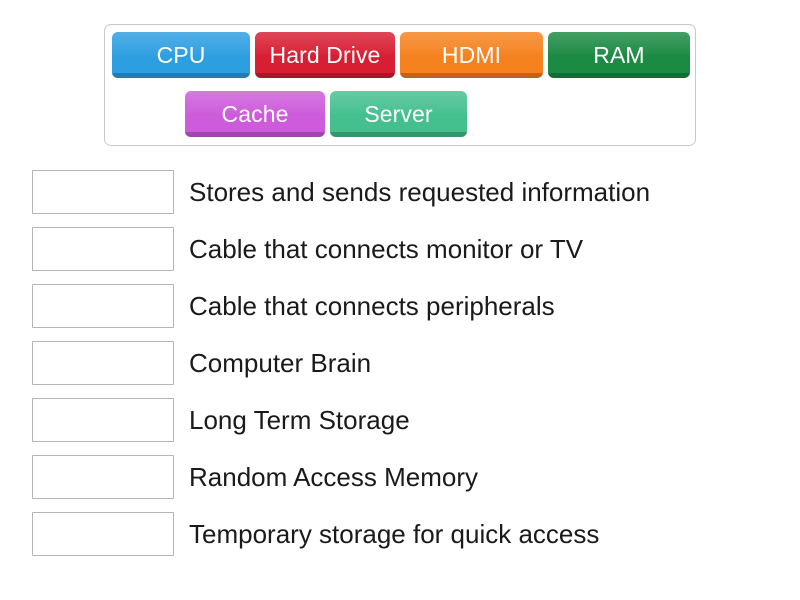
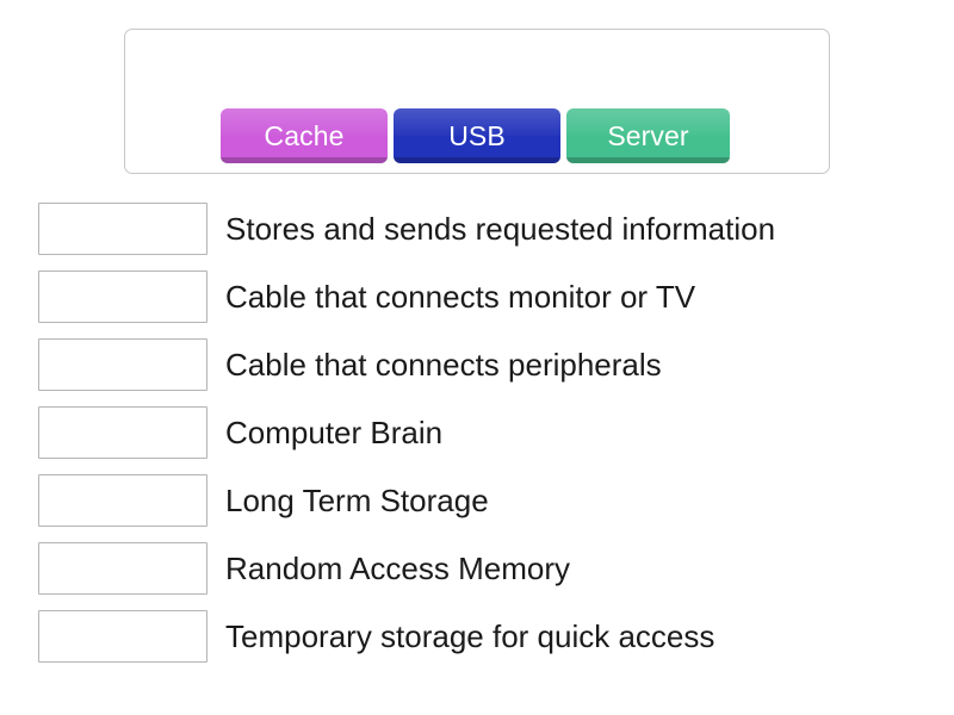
- CPU
- Hard Drive
- HDMI
- RAM
  Cache
+ USB
  Server
  Stores and sends requested information
  Cable that connects monitor or TV
  Cable that connects peripherals
  Computer Brain
  Long Term Storage
  Random Access Memory
  Temporary storage for quick access
